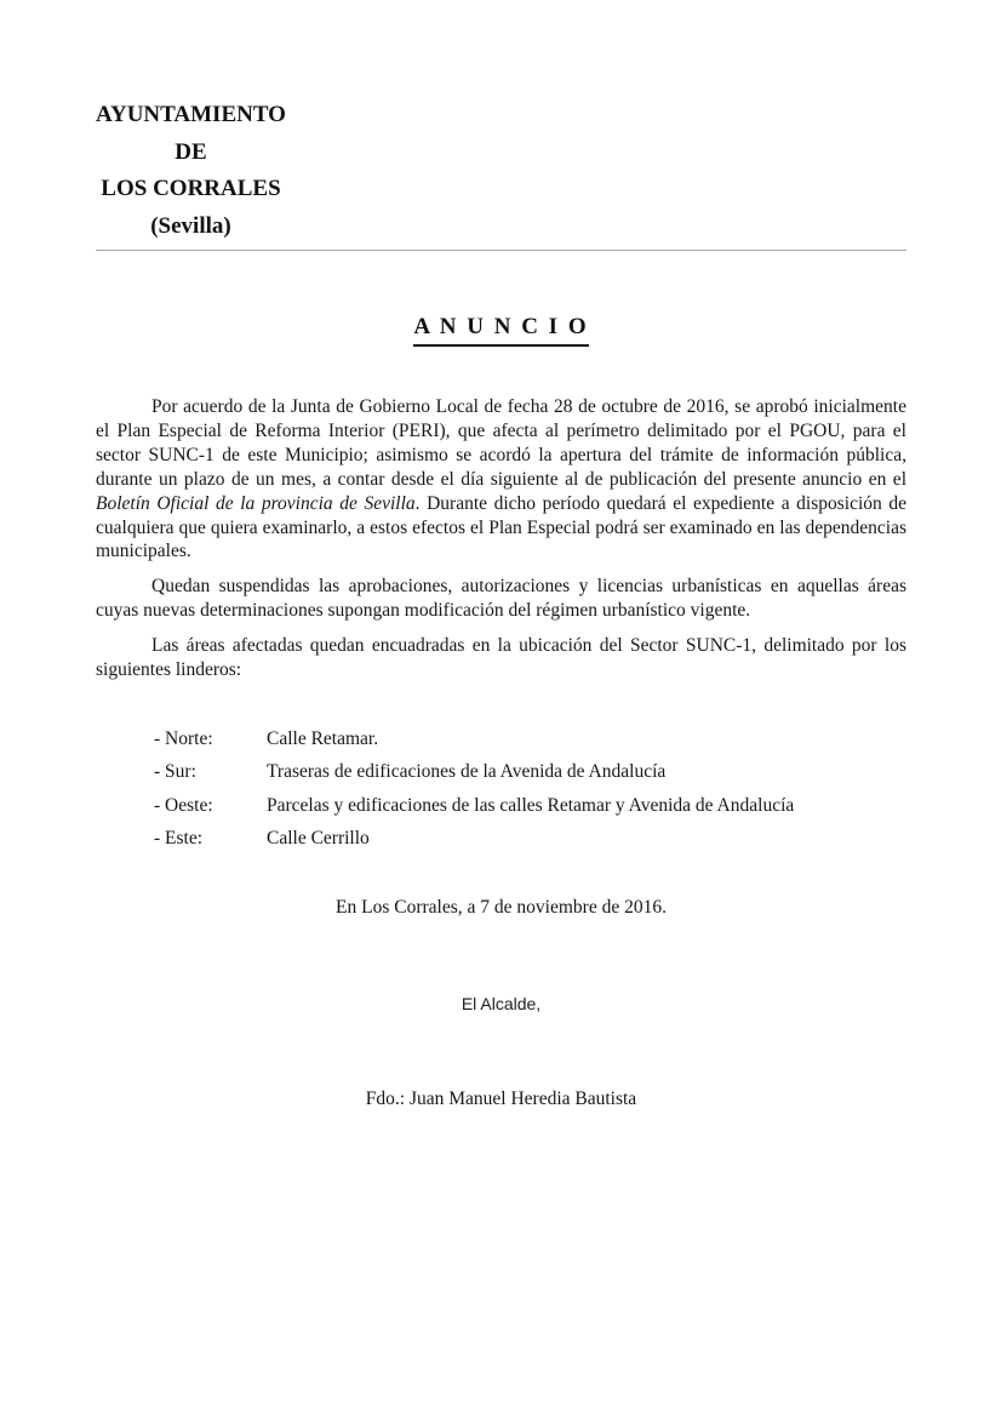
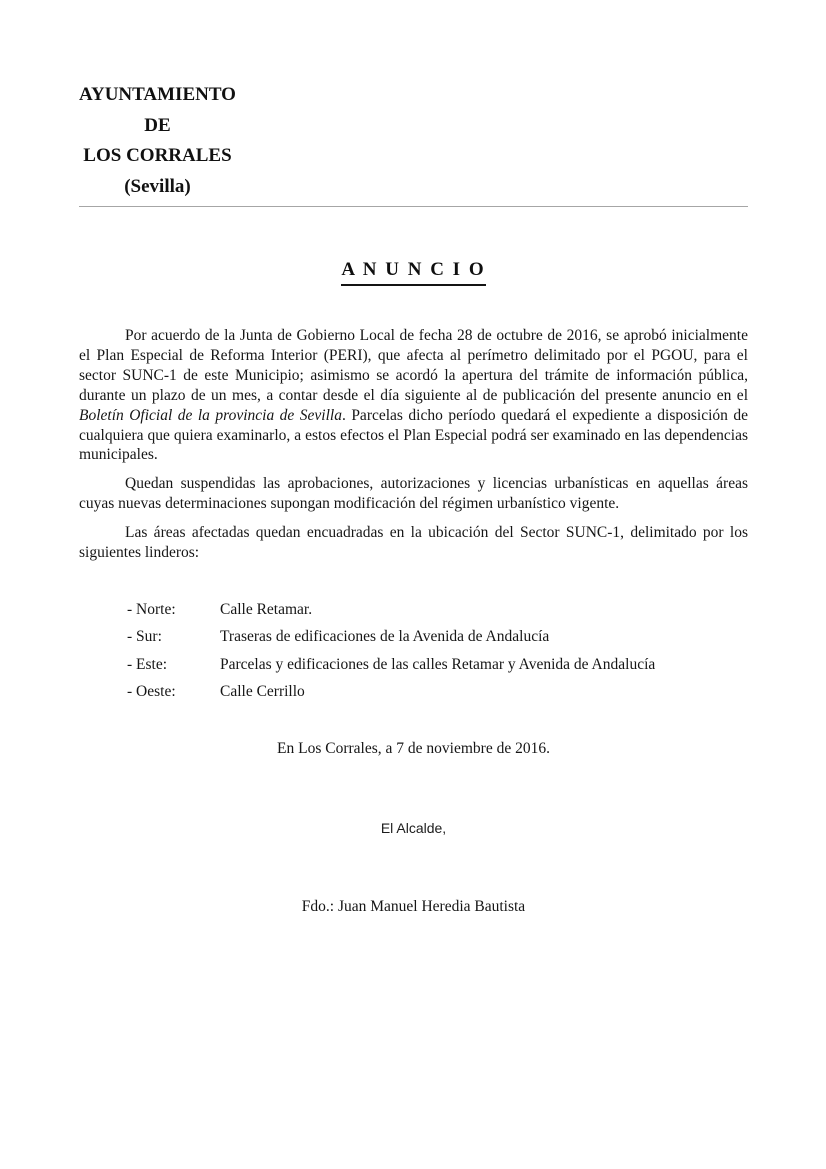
  AYUNTAMIENTO
  DE
  LOS CORRALES
  (Sevilla)
  A N U N C I O
- Por acuerdo de la Junta de Gobierno Local de fecha 28 de octubre de 2016, se aprobó inicialmente el Plan Especial de Reforma Interior (PERI), que afecta al perímetro delimitado por el PGOU, para el sector SUNC-1 de este Municipio; asimismo se acordó la apertura del trámite de información pública, durante un plazo de un mes, a contar desde el día siguiente al de publicación del presente anuncio en el Boletín Oficial de la provincia de Sevilla. Durante dicho período quedará el expediente a disposición de cualquiera que quiera examinarlo, a estos efectos el Plan Especial podrá ser examinado en las dependencias municipales.
+ Por acuerdo de la Junta de Gobierno Local de fecha 28 de octubre de 2016, se aprobó inicialmente el Plan Especial de Reforma Interior (PERI), que afecta al perímetro delimitado por el PGOU, para el sector SUNC-1 de este Municipio; asimismo se acordó la apertura del trámite de información pública, durante un plazo de un mes, a contar desde el día siguiente al de publicación del presente anuncio en el Boletín Oficial de la provincia de Sevilla. Parcelas dicho período quedará el expediente a disposición de cualquiera que quiera examinarlo, a estos efectos el Plan Especial podrá ser examinado en las dependencias municipales.
  Quedan suspendidas las aprobaciones, autorizaciones y licencias urbanísticas en aquellas áreas cuyas nuevas determinaciones supongan modificación del régimen urbanístico vigente.
  Las áreas afectadas quedan encuadradas en la ubicación del Sector SUNC-1, delimitado por los siguientes linderos:
  - Norte:
  Calle Retamar.
  - Sur:
  Traseras de edificaciones de la Avenida de Andalucía
- - Oeste:
+ - Este:
  Parcelas y edificaciones de las calles Retamar y Avenida de Andalucía
- - Este:
+ - Oeste:
  Calle Cerrillo
  En Los Corrales, a 7 de noviembre de 2016.
  El Alcalde,
  Fdo.: Juan Manuel Heredia Bautista
